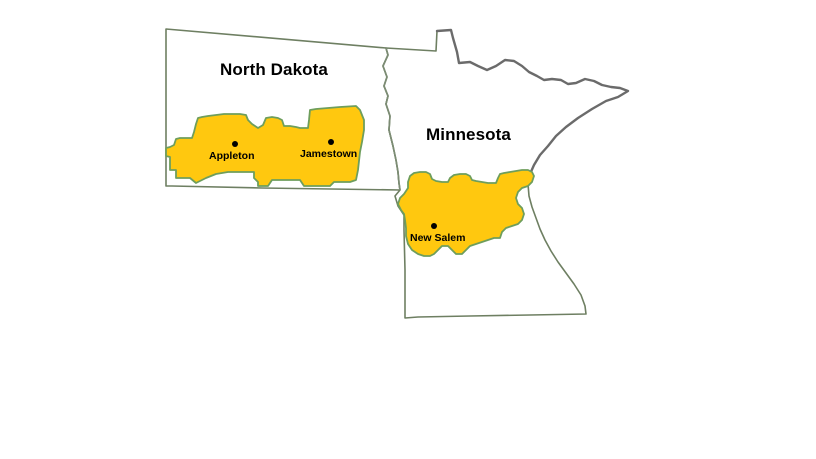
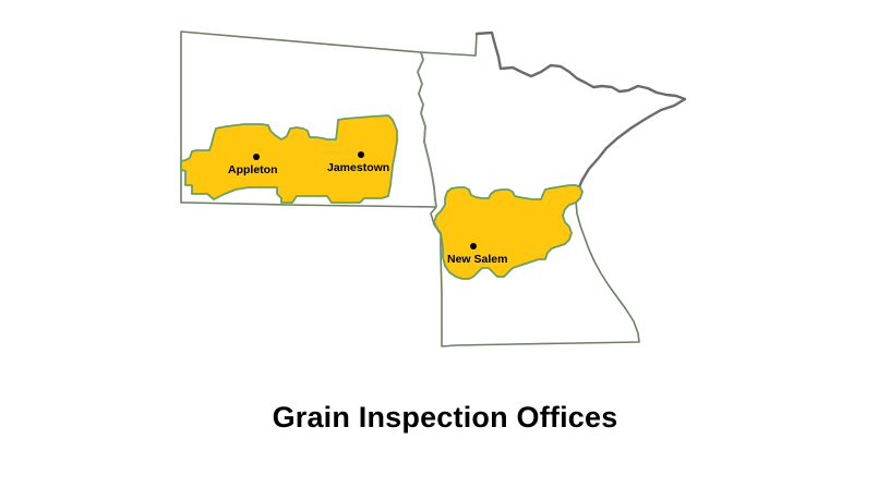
- North Dakota
- Minnesota
  Appleton
  Jamestown
  New Salem
+ Grain Inspection Offices
